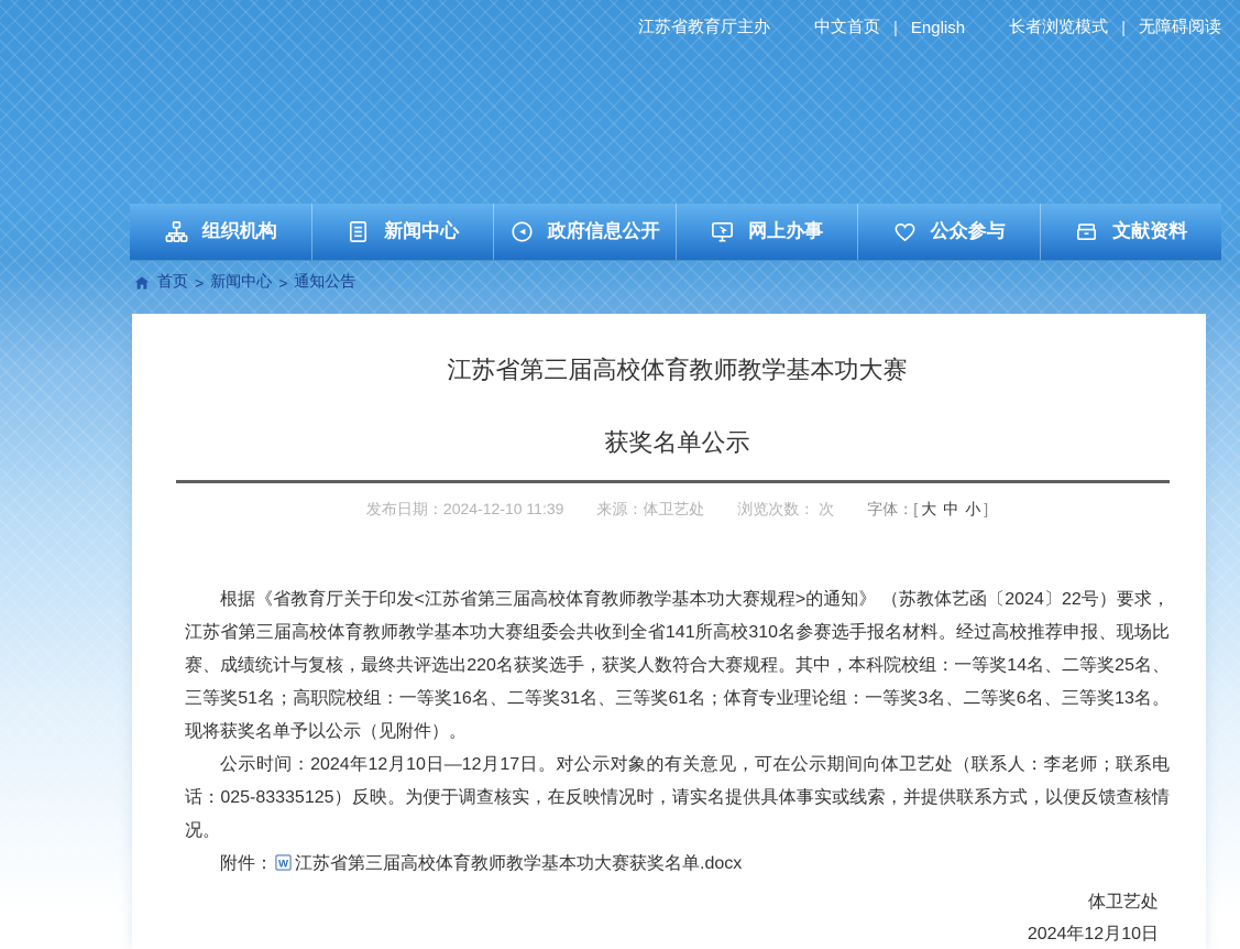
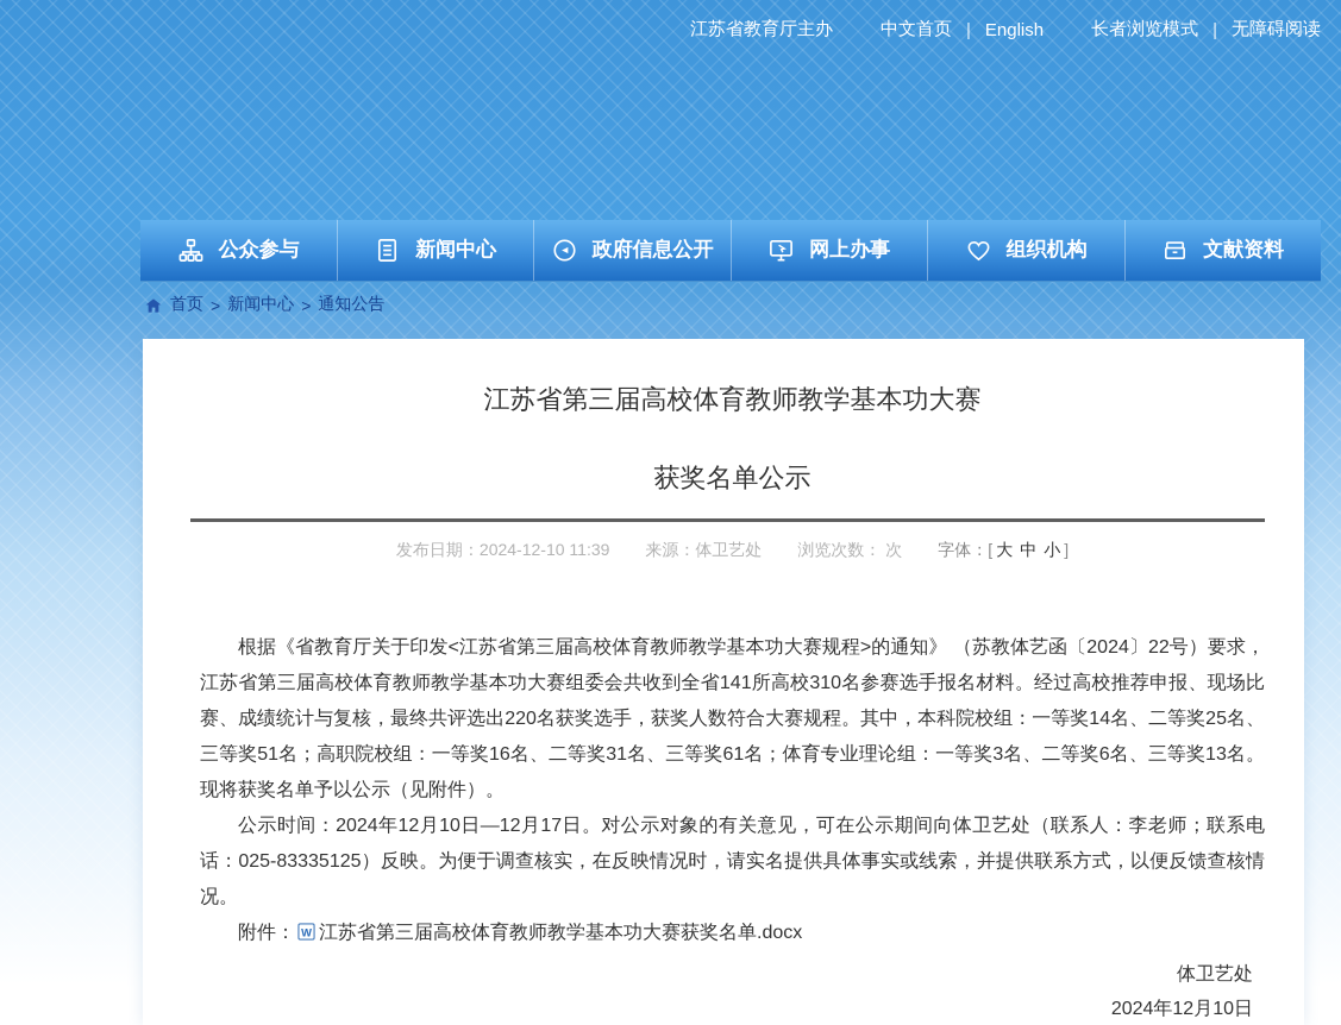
  江苏省教育厅主办
  中文首页
  |
  English
  长者浏览模式
  |
  无障碍阅读
- 组织机构
+ 公众参与
  新闻中心
  政府信息公开
  网上办事
- 公众参与
+ 组织机构
  文献资料
  首页
  >
  新闻中心
  >
  通知公告
  江苏省第三届高校体育教师教学基本功大赛
  获奖名单公示
  发布日期：2024-12-10 11:39
  来源：体卫艺处
  浏览次数： 次
  字体：[ 大 中 小 ]
  根据《省教育厅关于印发<江苏省第三届高校体育教师教学基本功大赛规程>的通知》 （苏教体艺函〔2024〕22号）要求，江苏省第三届高校体育教师教学基本功大赛组委会共收到全省141所高校310名参赛选手报名材料。经过高校推荐申报、现场比赛、成绩统计与复核，最终共评选出220名获奖选手，获奖人数符合大赛规程。其中，本科院校组：一等奖14名、二等奖25名、三等奖51名；高职院校组：一等奖16名、二等奖31名、三等奖61名；体育专业理论组：一等奖3名、二等奖6名、三等奖13名。现将获奖名单予以公示（见附件）。
  公示时间：2024年12月10日—12月17日。对公示对象的有关意见，可在公示期间向体卫艺处（联系人：李老师；联系电话：025-83335125）反映。为便于调查核实，在反映情况时，请实名提供具体事实或线索，并提供联系方式，以便反馈查核情况。
  附件：
  W
  江苏省第三届高校体育教师教学基本功大赛获奖名单.docx
  体卫艺处
  2024年12月10日
